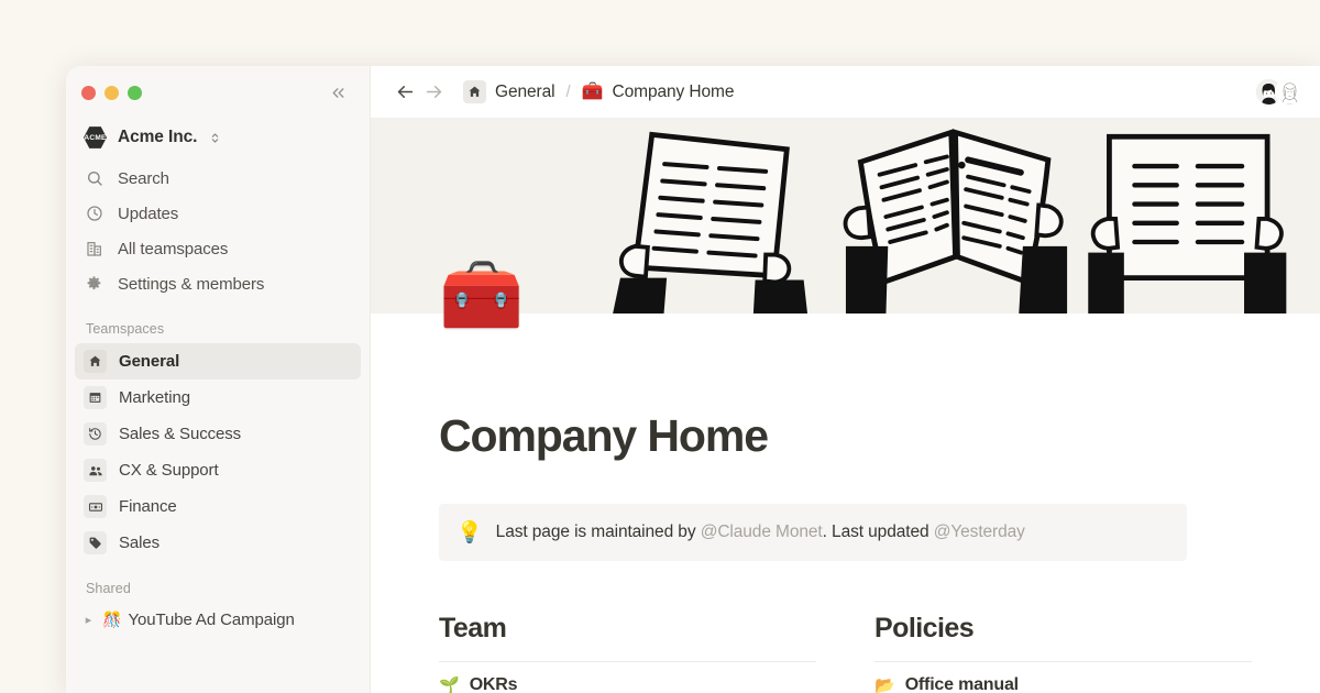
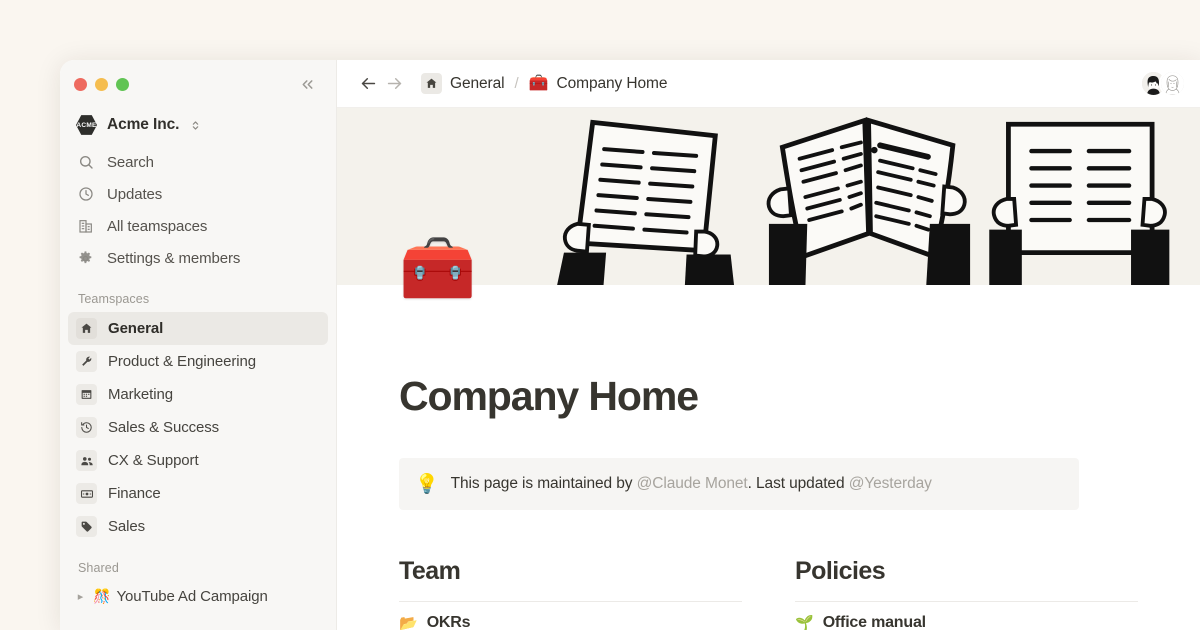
  Acme Inc.
  Search
  Updates
  All teamspaces
  Settings & members
  Teamspaces
  General
+ Product & Engineering
  Marketing
  Sales & Success
  CX & Support
  Finance
  Sales
  Shared
  ▸
  🎊
  YouTube Ad Campaign
  General
  /
  🧰
  Company Home
  🧰
  Company Home
  💡
- Last page is maintained by @Claude Monet. Last updated @Yesterday
+ This page is maintained by @Claude Monet. Last updated @Yesterday
  Team
- 🌱
+ 📂
  OKRs
  Policies
- 📂
+ 🌱
  Office manual
